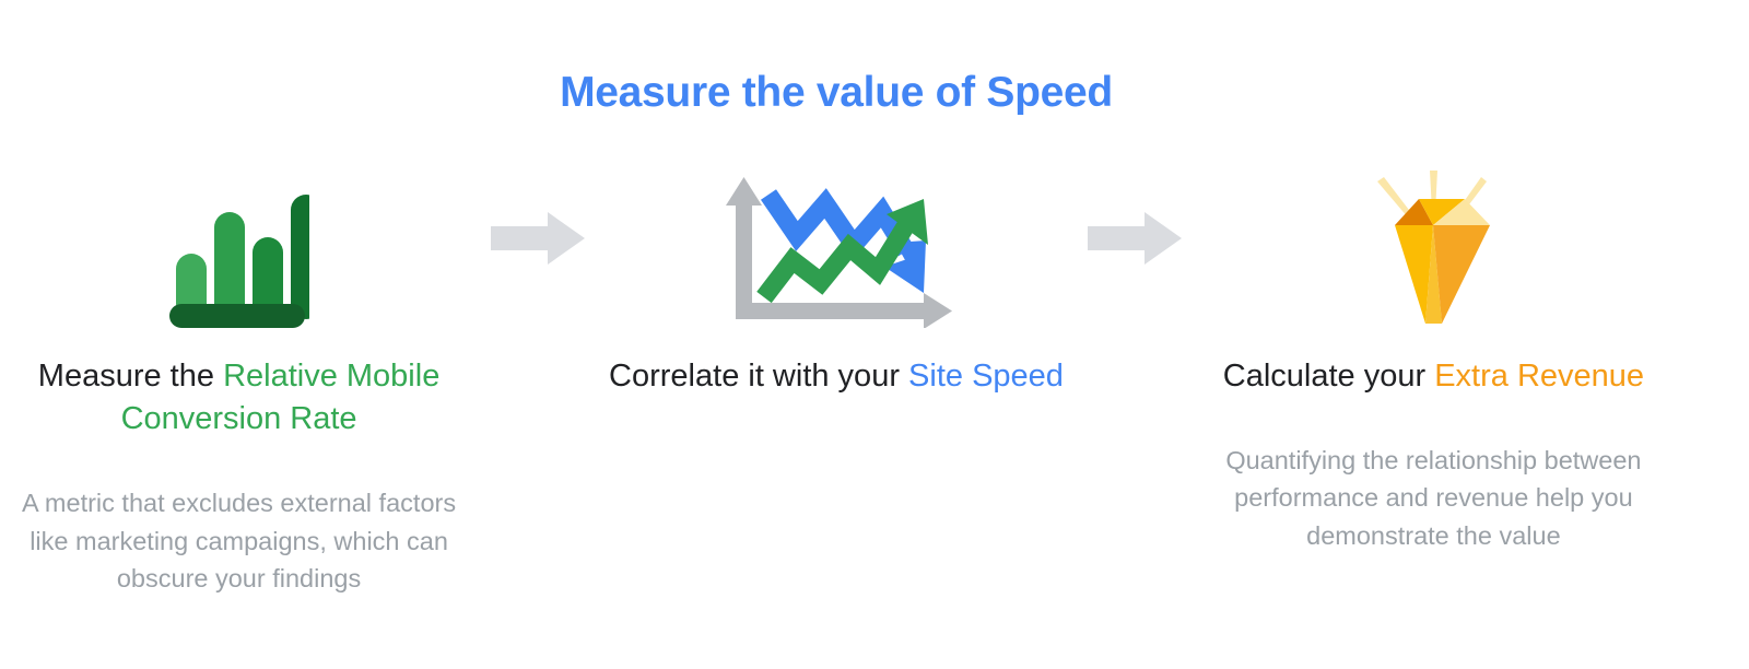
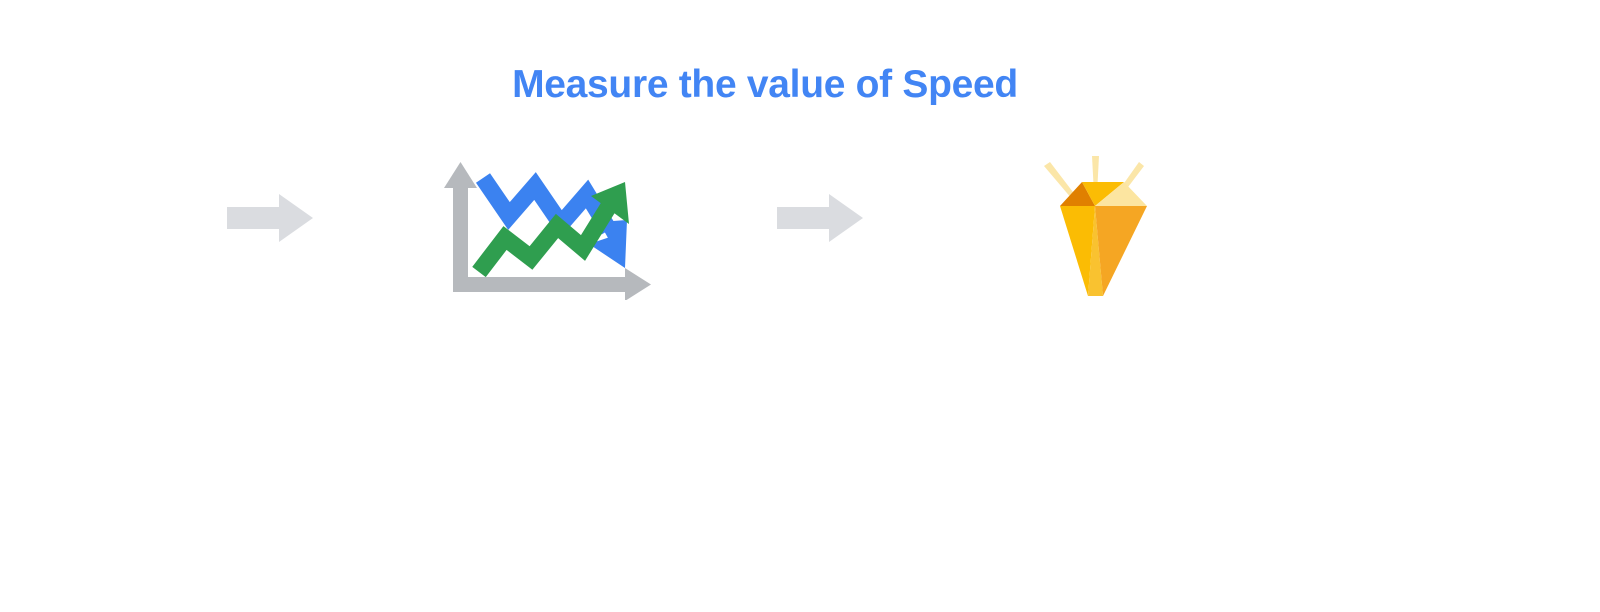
  Measure the value of Speed
- Measure the Relative Mobile Conversion Rate
- A metric that excludes external factors like marketing campaigns, which can obscure your findings
- Correlate it with your Site Speed
- Calculate your Extra Revenue
- Quantifying the relationship between performance and revenue help you demonstrate the value
